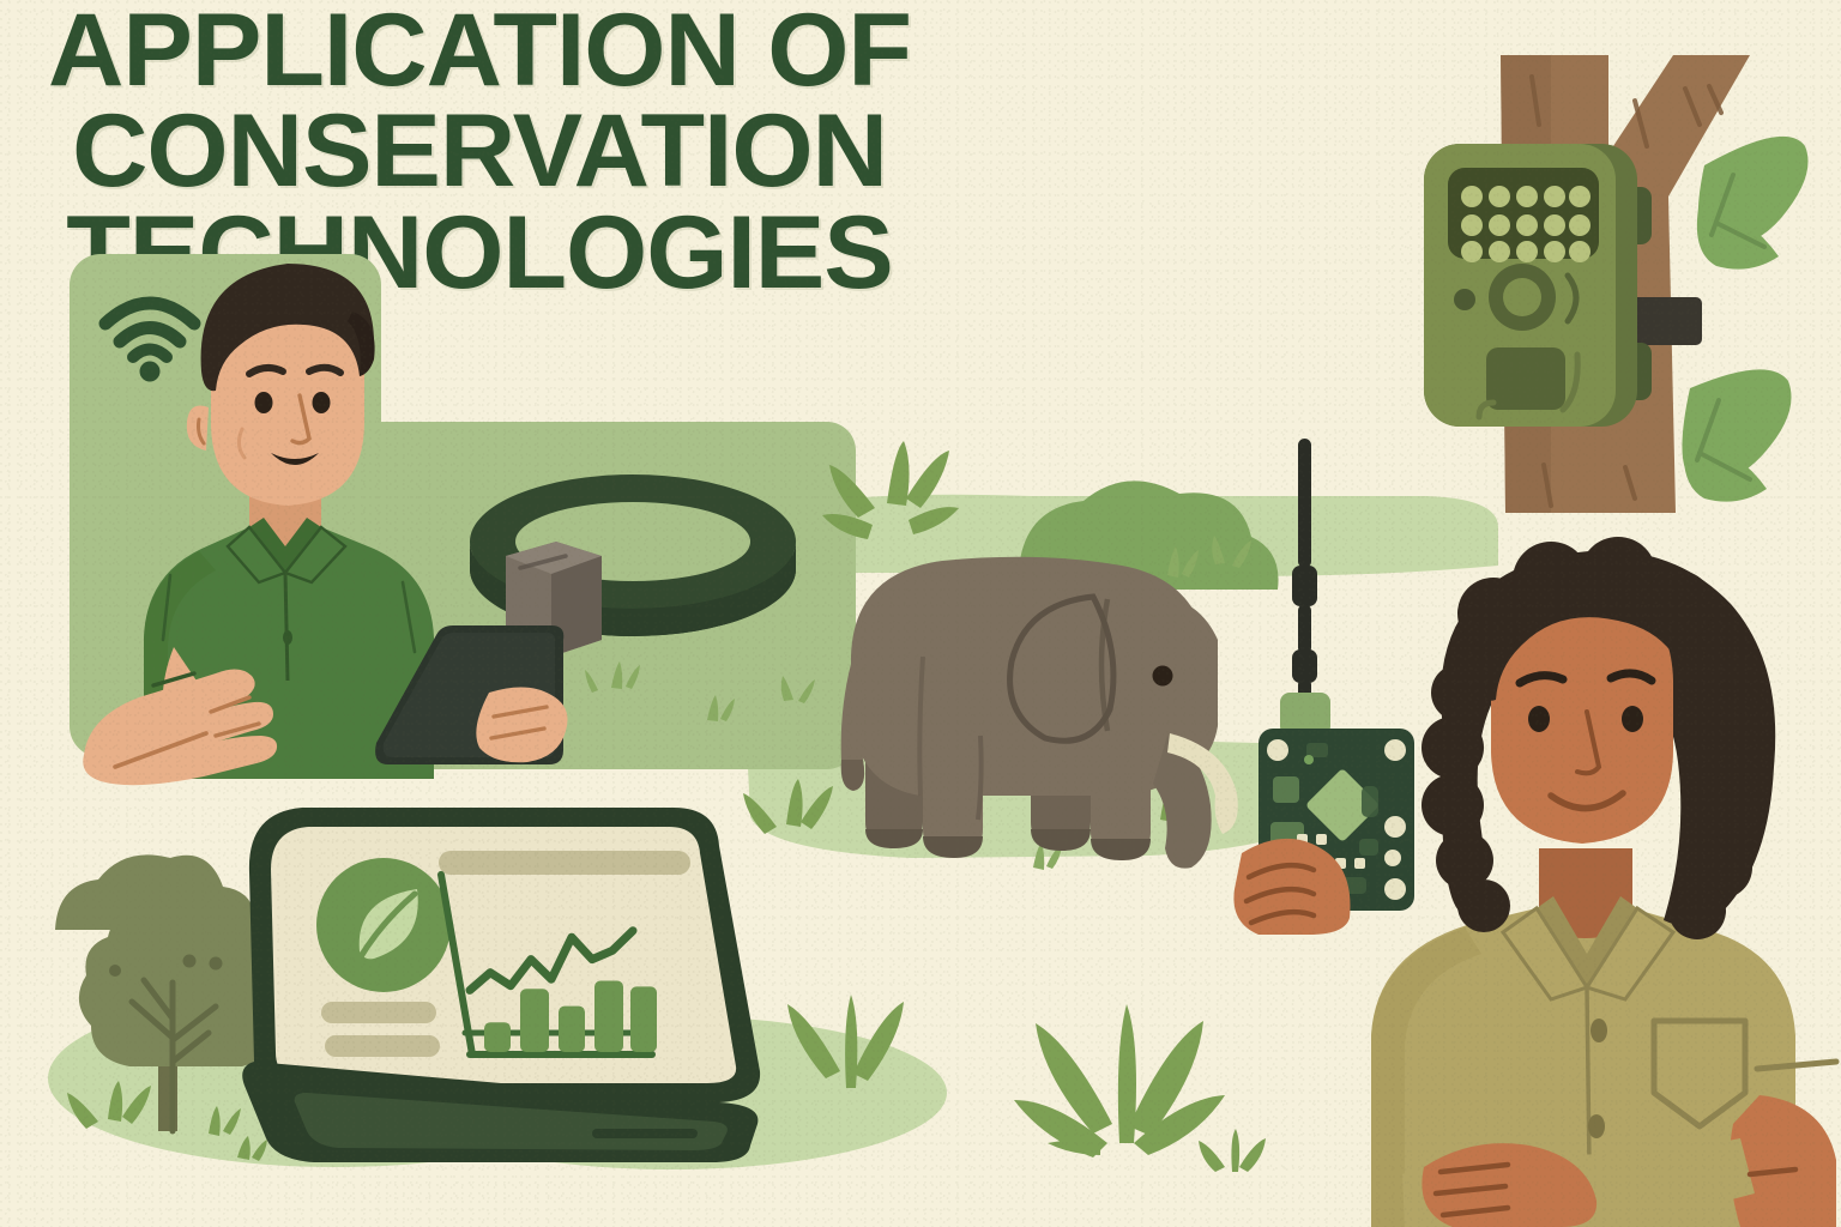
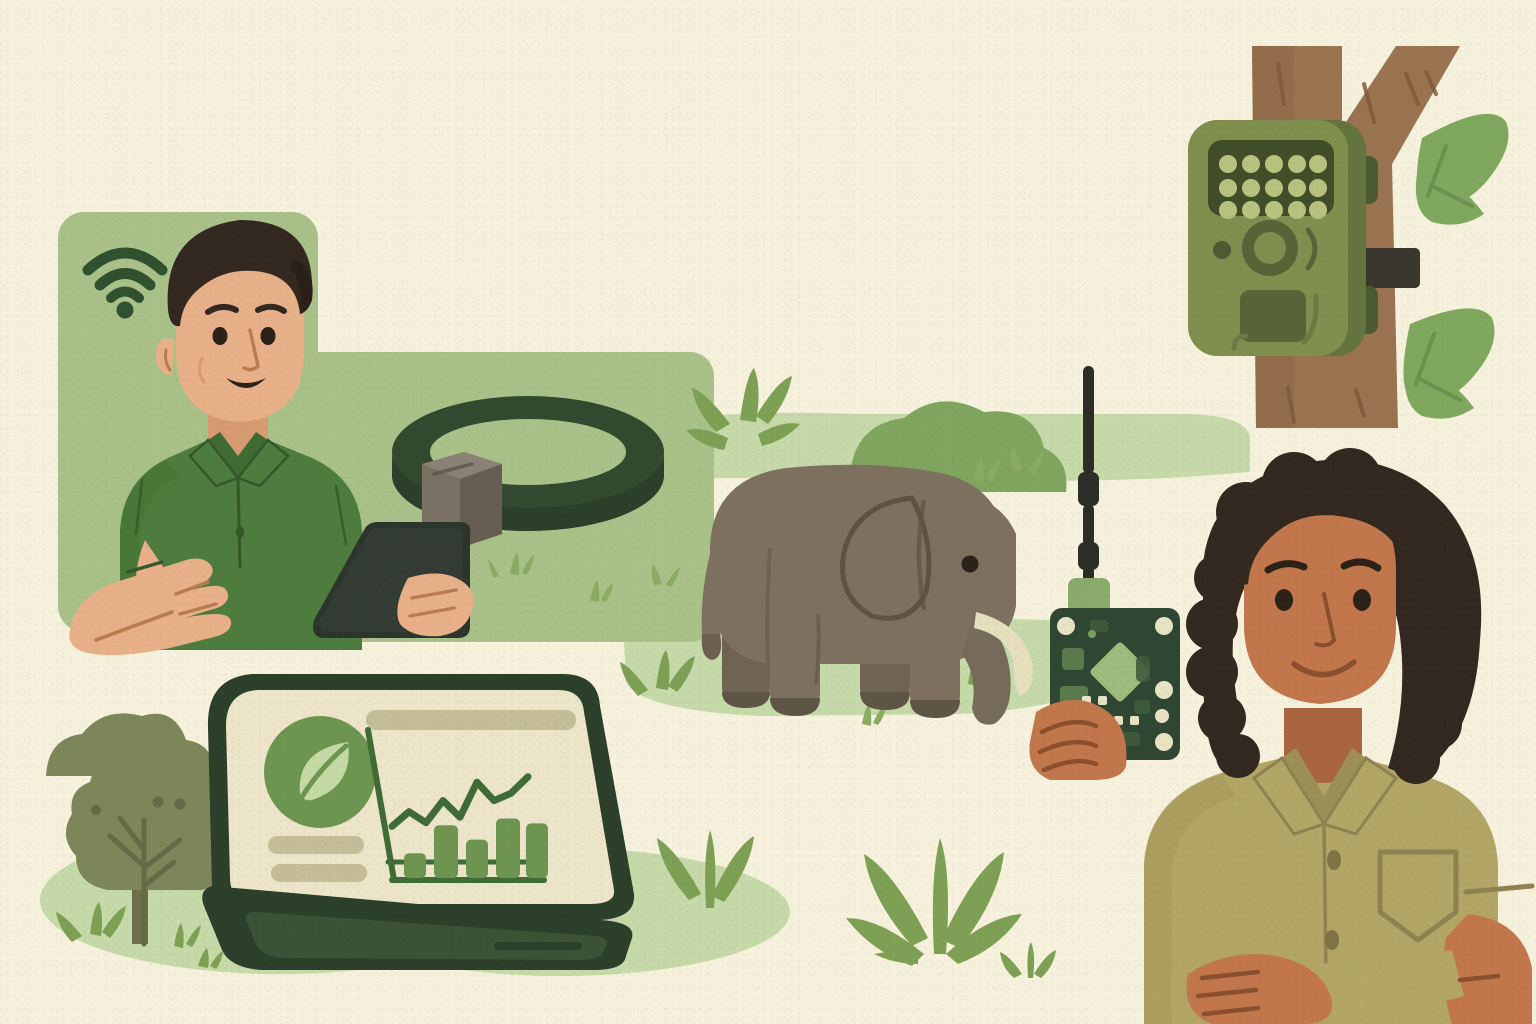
- APPLICATION OF
- CONSERVATION
- TECHNOLOGIES
